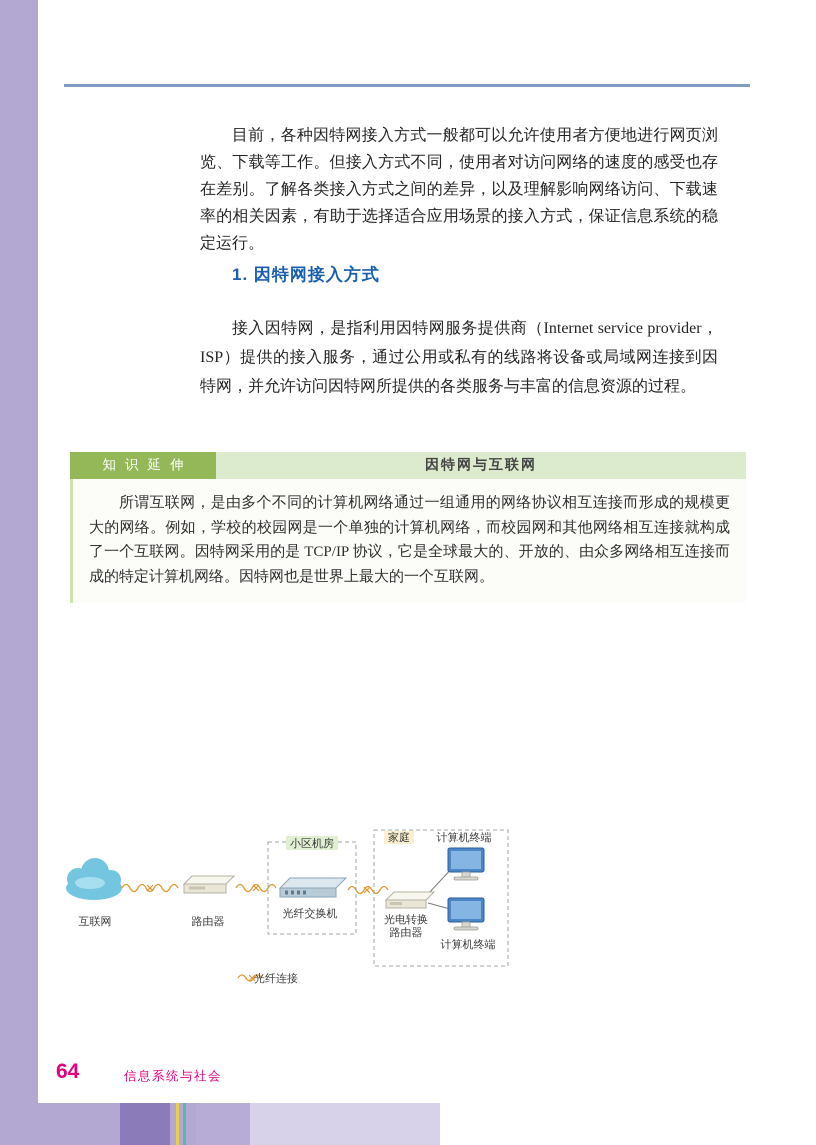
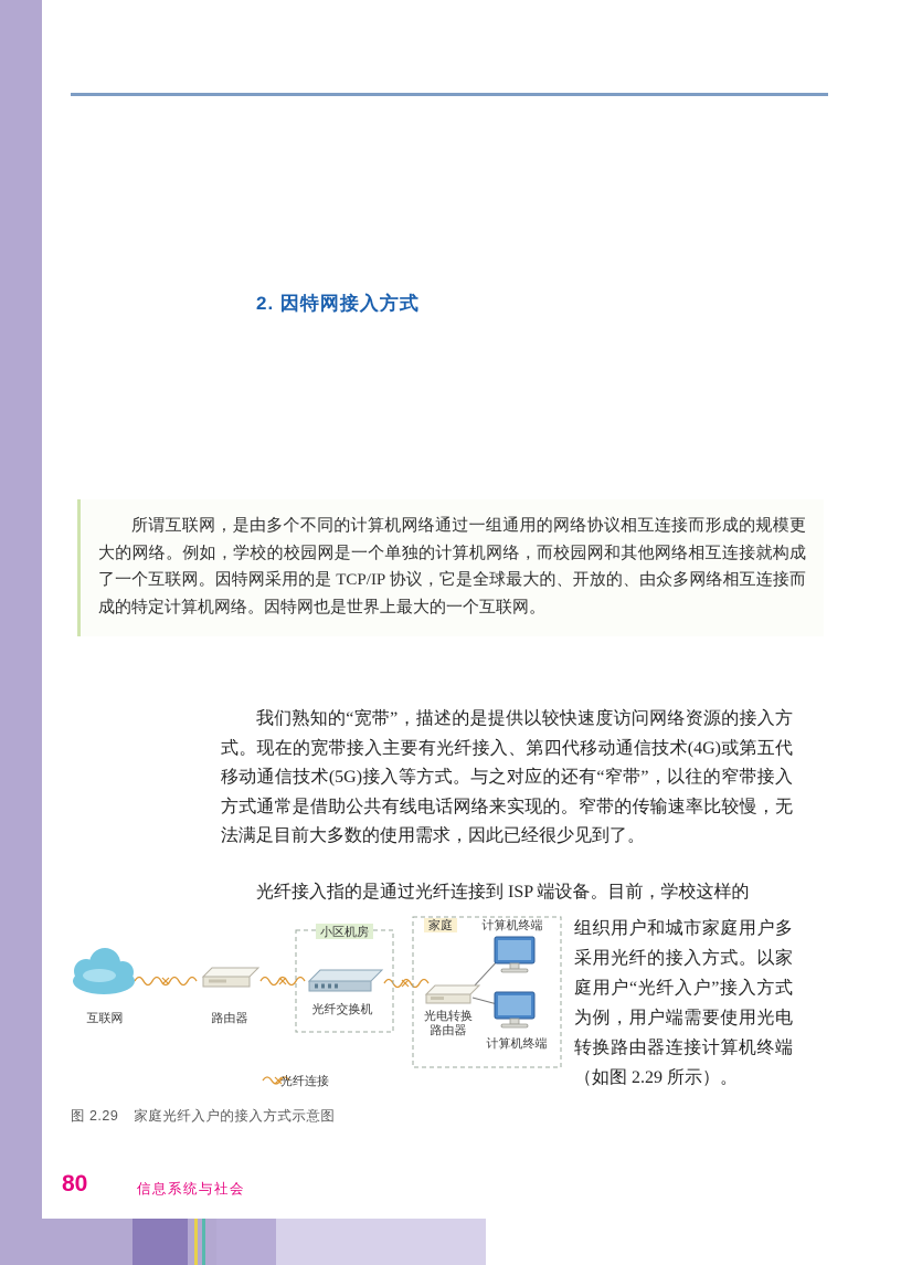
- 目前，各种因特网接入方式一般都可以允许使用者方便地进行网页浏览、下载等工作。但接入方式不同，使用者对访问网络的速度的感受也存在差别。了解各类接入方式之间的差异，以及理解影响网络访问、下载速率的相关因素，有助于选择适合应用场景的接入方式，保证信息系统的稳定运行。
- 1. 因特网接入方式
+ 2. 因特网接入方式
- 接入因特网，是指利用因特网服务提供商（Internet service provider，ISP）提供的接入服务，通过公用或私有的线路将设备或局域网连接到因特网，并允许访问因特网所提供的各类服务与丰富的信息资源的过程。
- 知识延伸
- 因特网与互联网
  所谓互联网，是由多个不同的计算机网络通过一组通用的网络协议相互连接而形成的规模更大的网络。例如，学校的校园网是一个单独的计算机网络，而校园网和其他网络相互连接就构成了一个互联网。因特网采用的是 TCP/IP 协议，它是全球最大的、开放的、由众多网络相互连接而成的特定计算机网络。因特网也是世界上最大的一个互联网。
+ 我们熟知的“宽带”，描述的是提供以较快速度访问网络资源的接入方式。现在的宽带接入主要有光纤接入、第四代移动通信技术(4G)或第五代移动通信技术(5G)接入等方式。与之对应的还有“窄带”，以往的窄带接入方式通常是借助公共有线电话网络来实现的。窄带的传输速率比较慢，无法满足目前大多数的使用需求，因此已经很少见到了。
+ 光纤接入指的是通过光纤连接到 ISP 端设备。目前，学校这样的
+ 组织用户和城市家庭用户多采用光纤的接入方式。以家庭用户“光纤入户”接入方式为例，用户端需要使用光电转换路由器连接计算机终端（如图 2.29 所示）。
  互联网
  路由器
  小区机房
  光纤交换机
  家庭
  计算机终端
  光电转换
  路由器
  计算机终端
  光纤连接
+ 图 2.29 家庭光纤入户的接入方式示意图
- 64
+ 80
  信息系统与社会
